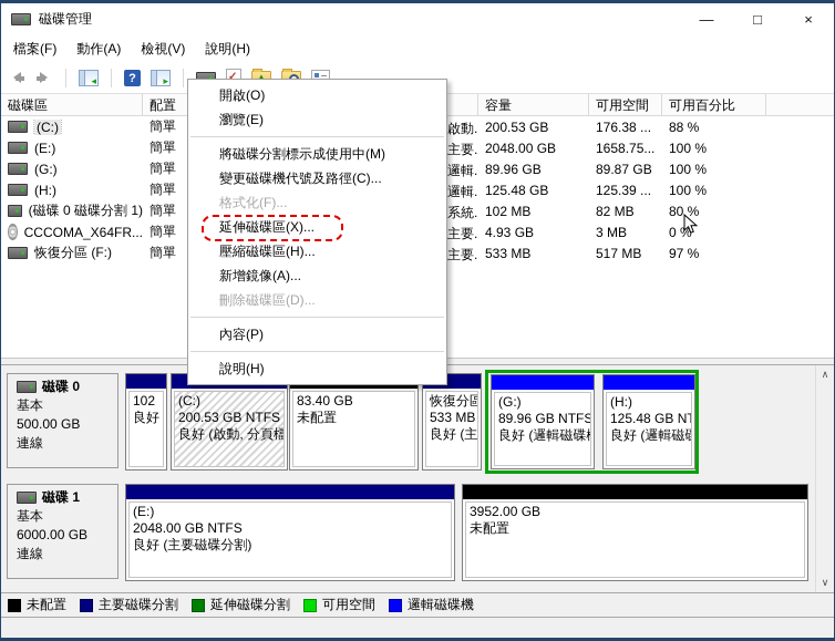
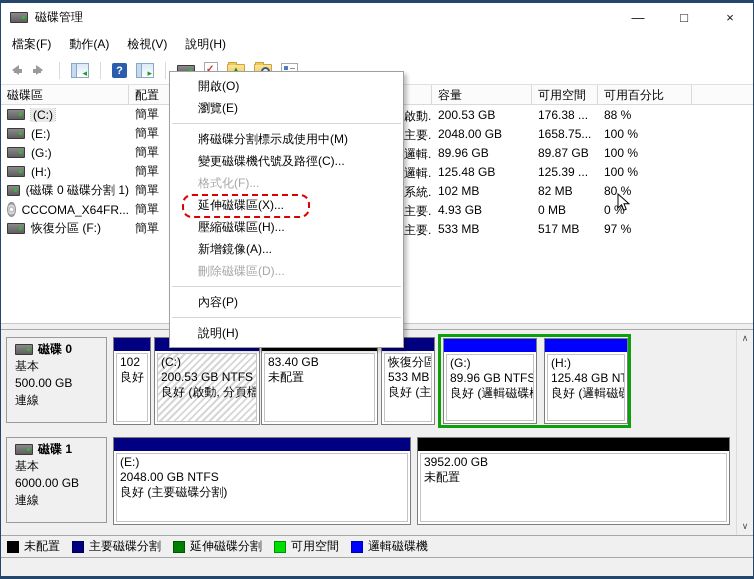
  磁碟管理
  —
  □
  ×
  檔案(F)
  動作(A)
  檢視(V)
  說明(H)
  ?
  磁碟區
  配置
  容量
  可用空間
  可用百分比
  (C:)
  簡單
  200.53 GB
  176.38 ...
  88 %
  (E:)
  簡單
  2048.00 GB
  1658.75...
  100 %
  (G:)
  簡單
  89.96 GB
  89.87 GB
  100 %
  (H:)
  簡單
  125.48 GB
  125.39 ...
  100 %
  (磁碟 0 磁碟分割 1)
  簡單
  102 MB
  82 MB
  80 %
  CCCOMA_X64FR...
  簡單
  4.93 GB
- 3 MB
+ 0 MB
  0 %
  恢復分區 (F:)
  簡單
  533 MB
  517 MB
  97 %
  磁碟 0
  基本
  500.00 GB
  連線
  102
  良好
  (C:)
  200.53 GB NTFS
  良好 (啟動, 分頁檔
  83.40 GB
  未配置
  恢復分區
  533 MB
  良好 (主
  (G:)
  89.96 GB NTFS
  良好 (邏輯磁碟
  (H:)
  125.48 GB N
  良好 (邏輯磁
  磁碟 1
  基本
  6000.00 GB
  連線
  (E:)
  2048.00 GB NTFS
  良好 (主要磁碟分割)
  3952.00 GB
  未配置
  ∧
  ∨
  未配置
  主要磁碟分割
  延伸磁碟分割
  可用空間
  邏輯磁碟機
  開啟(O)
  瀏覽(E)
  將磁碟分割標示成使用中(M)
  變更磁碟機代號及路徑(C)...
  格式化(F)...
  延伸磁碟區(X)...
  壓縮磁碟區(H)...
  新增鏡像(A)...
  刪除磁碟區(D)...
  內容(P)
  說明(H)
